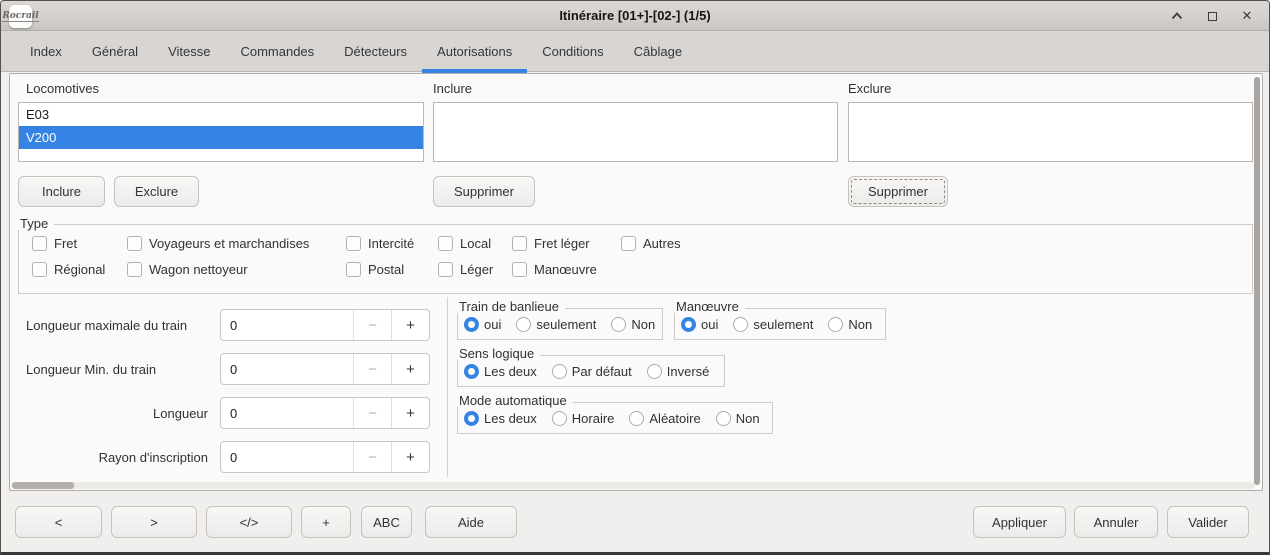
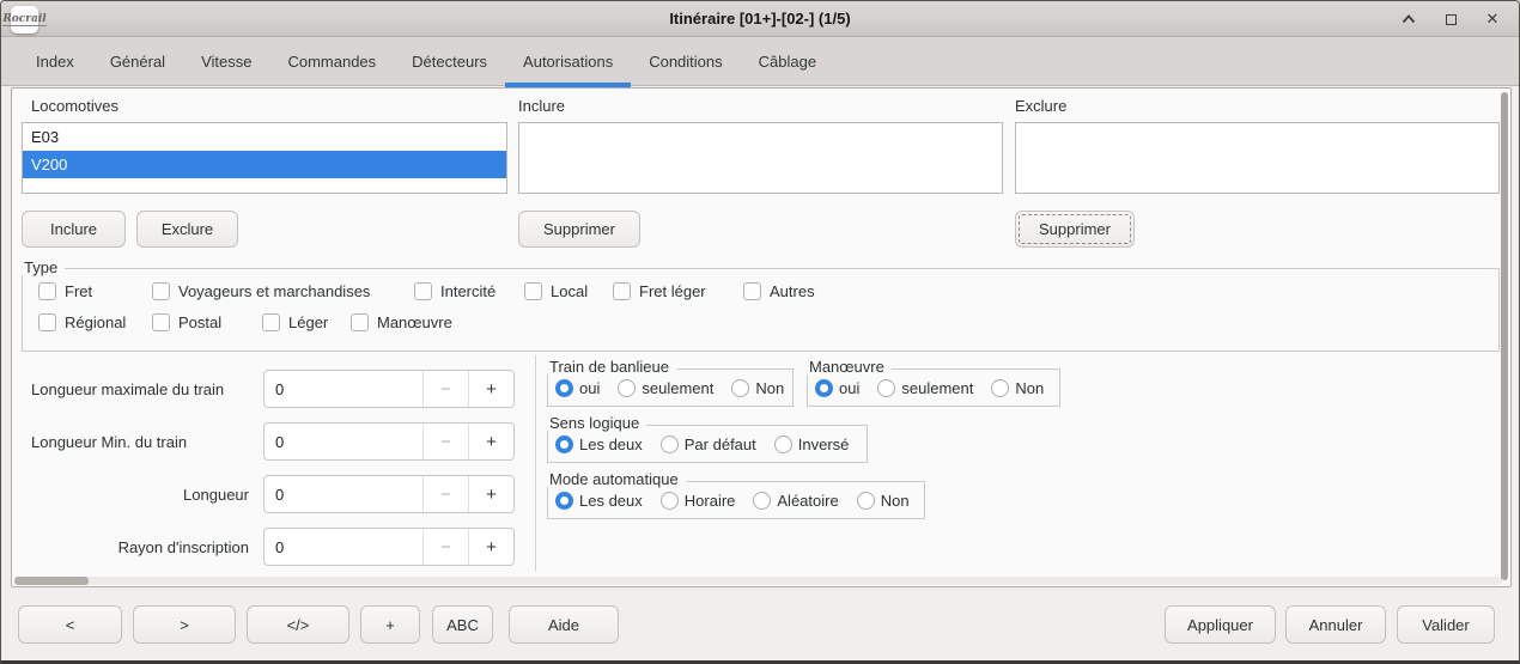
  Rocrail
  Itinéraire [01+]-[02-] (1/5)
  ✕
  Index
  Général
  Vitesse
  Commandes
  Détecteurs
  Autorisations
  Conditions
  Câblage
  Locomotives
  Inclure
  Exclure
  E03
  V200
  Inclure
  Exclure
  Supprimer
  Supprimer
  Type
  Fret
  Voyageurs et marchandises
  Intercité
  Local
  Fret léger
  Autres
  Régional
- Wagon nettoyeur
  Postal
  Léger
  Manœuvre
  Longueur maximale du train
  0
  −
  +
  Longueur Min. du train
  0
  −
  +
  Longueur
  0
  −
  +
  Rayon d'inscription
  0
  −
  +
  Train de banlieue
  oui
  seulement
  Non
  Manœuvre
  oui
  seulement
  Non
  Sens logique
  Les deux
  Par défaut
  Inversé
  Mode automatique
  Les deux
  Horaire
  Aléatoire
  Non
  <
  >
  </>
  +
  ABC
  Aide
  Appliquer
  Annuler
  Valider
